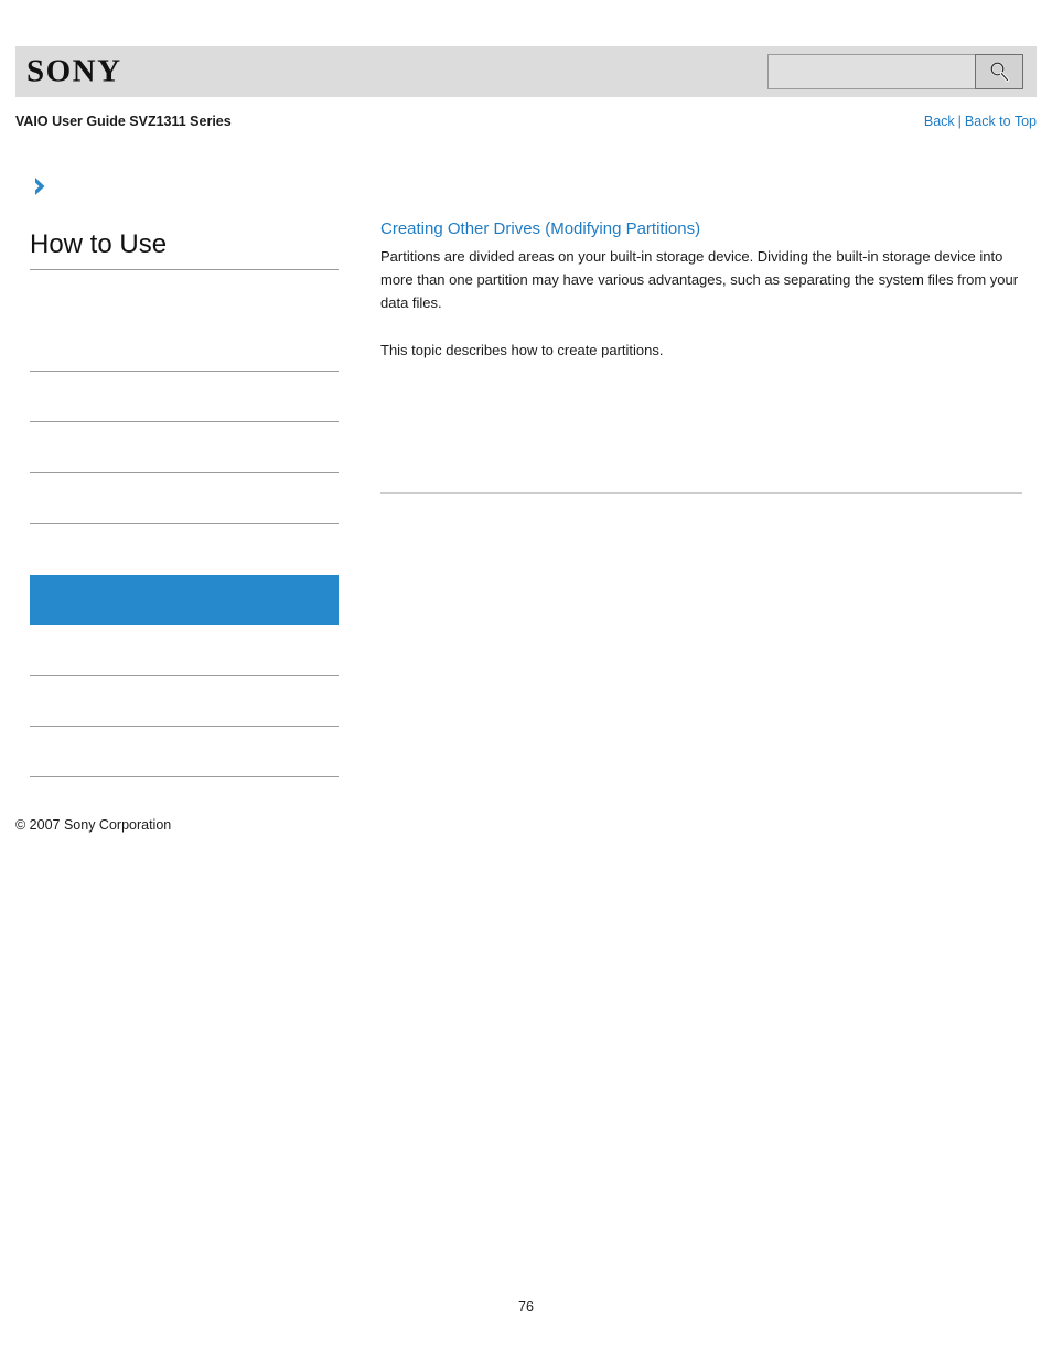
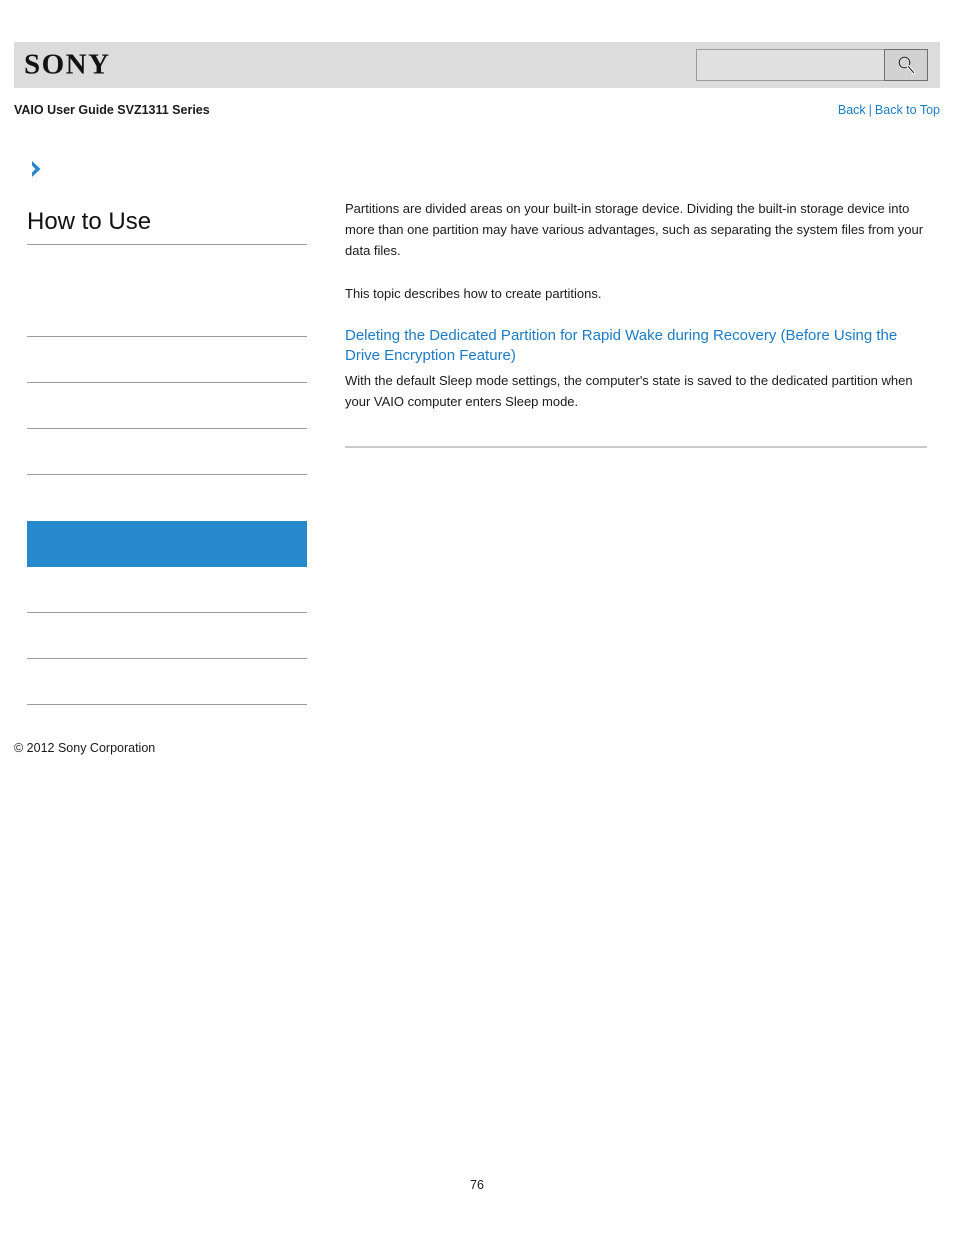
  SONY
  VAIO User Guide SVZ1311 Series
  Back | Back to Top
  How to Use
- © 2007 Sony Corporation
+ © 2012 Sony Corporation
- Creating Other Drives (Modifying Partitions)
  Partitions are divided areas on your built-in storage device. Dividing the built-in storage device into more than one partition may have various advantages, such as separating the system files from your data files.
  This topic describes how to create partitions.
+ Deleting the Dedicated Partition for Rapid Wake during Recovery (Before Using the Drive Encryption Feature)
+ With the default Sleep mode settings, the computer's state is saved to the dedicated partition when your VAIO computer enters Sleep mode.
  76
